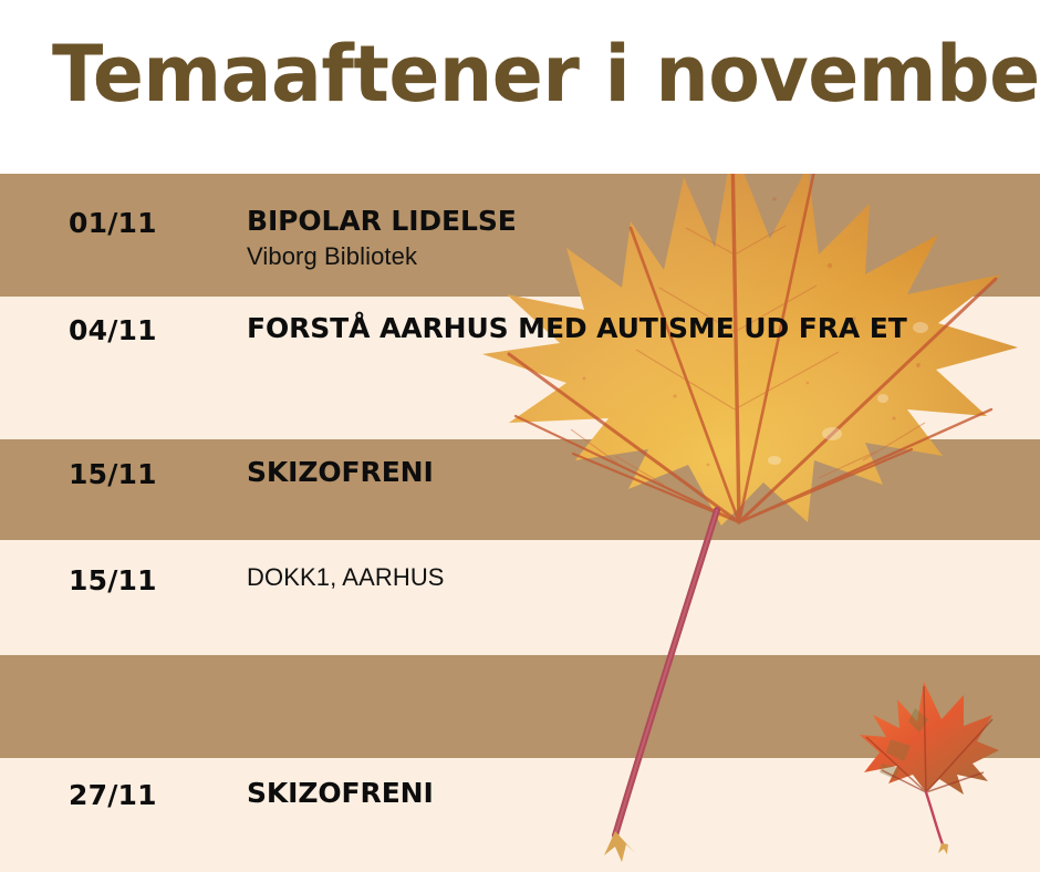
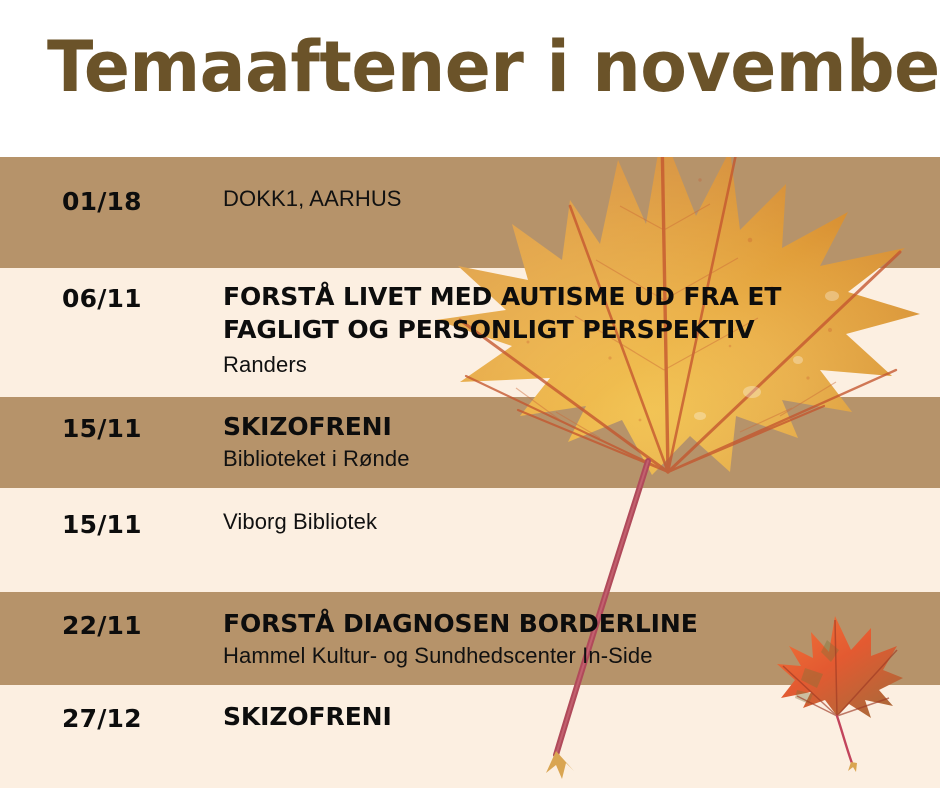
- 01/11
+ 01/18
- BIPOLAR LIDELSE
- Viborg Bibliotek
+ DOKK1, AARHUS
- 04/11
+ 06/11
- FORSTÅ AARHUS MED AUTISME UD FRA ET
+ FORSTÅ LIVET MED AUTISME UD FRA ET
+ FAGLIGT OG PERSONLIGT PERSPEKTIV
+ Randers
  15/11
  SKIZOFRENI
+ Biblioteket i Rønde
  15/11
- DOKK1, AARHUS
+ Viborg Bibliotek
+ 22/11
+ FORSTÅ DIAGNOSEN BORDERLINE
+ Hammel Kultur- og Sundhedscenter In-Side
- 27/11
+ 27/12
  SKIZOFRENI
  Temaaftener i novembe
